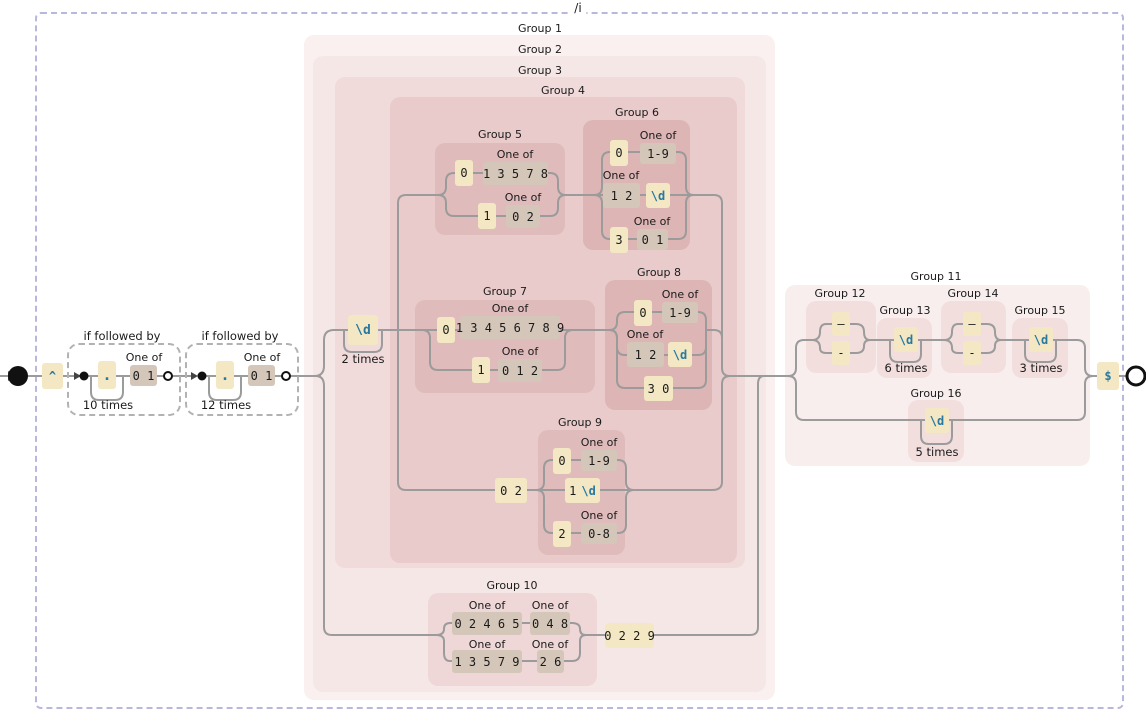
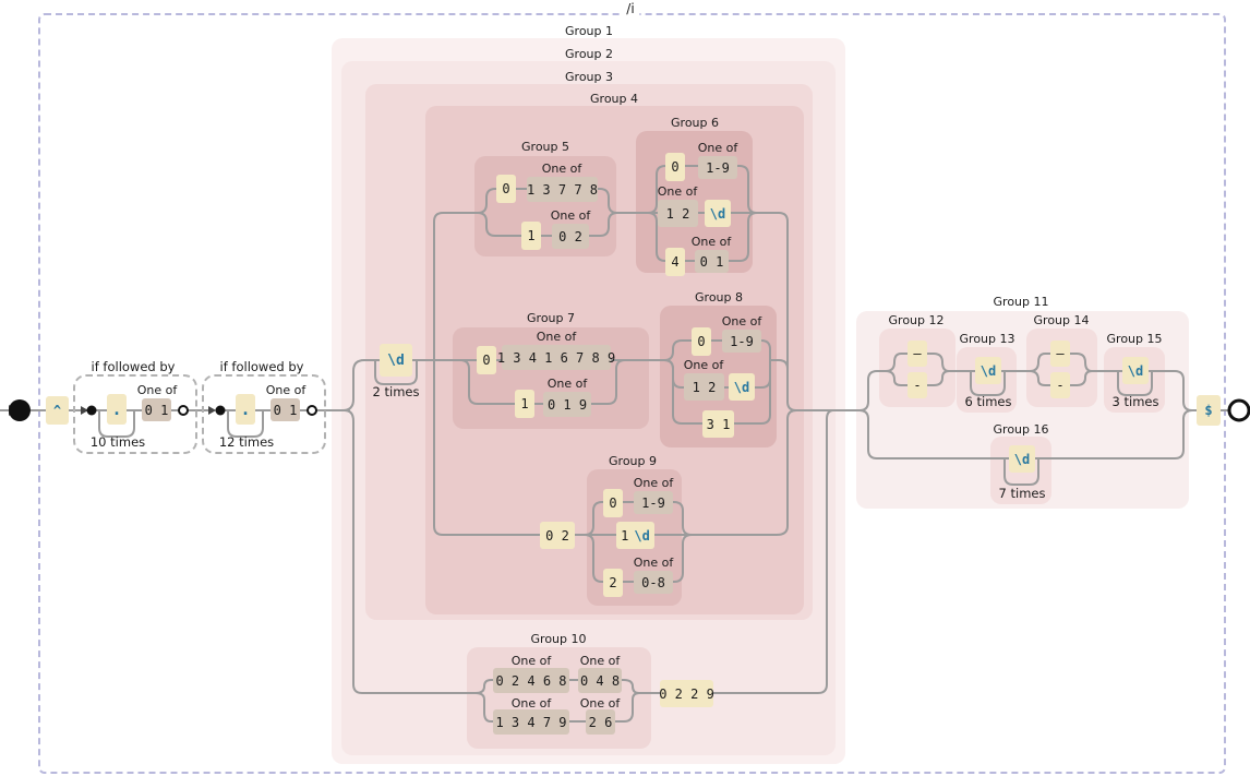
  /i
  Group 1
  Group 2
  Group 3
  Group 4
  Group 5
  Group 6
  Group 7
  Group 8
  Group 9
  Group 10
  Group 11
  Group 12
  Group 13
  Group 14
  Group 15
  Group 16
  ^
  $
  if followed by
  .
  10 times
  One of
  0 1
  if followed by
  .
  12 times
  One of
  0 1
  \d
  2 times
  0
  One of
- 1 3 5 7 8
+ 1 3 7 7 8
  1
  One of
  0 2
  0
  One of
  1-9
  One of
  1 2
  \d
- 3
+ 4
  One of
  0 1
  0
  One of
- 1 3 4 5 6 7 8 9
+ 1 3 4 1 6 7 8 9
  1
  One of
- 0 1 2
+ 0 1 9
  0
  One of
  1-9
  One of
  1 2
  \d
- 3 0
+ 3 1
  0 2
  0
  One of
  1-9
  1
  \d
  2
  One of
  0-8
  One of
- 0 2 4 6 5
+ 0 2 4 6 8
  One of
  0 4 8
  One of
- 1 3 5 7 9
+ 1 3 4 7 9
  One of
  2 6
  0 2 2 9
  –
  -
  \d
  6 times
  –
  -
  \d
  3 times
  \d
- 5 times
+ 7 times
